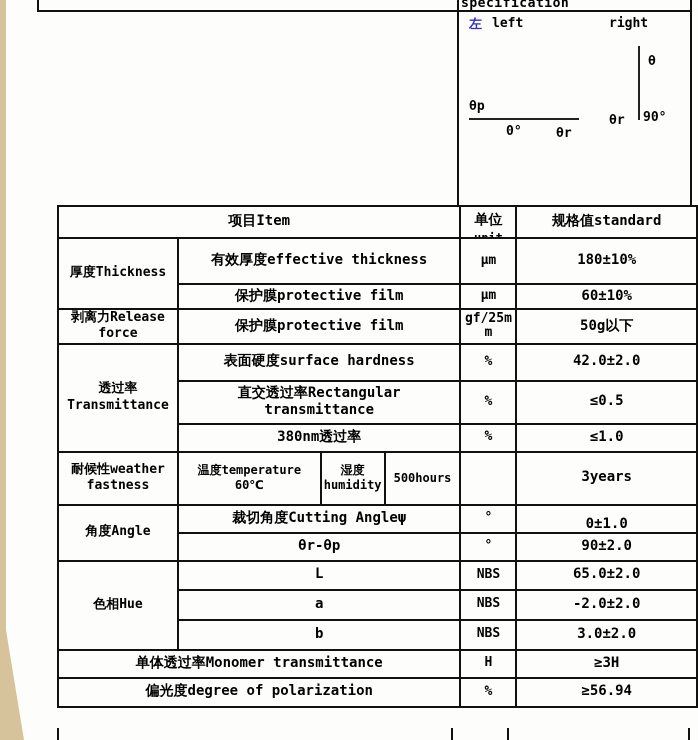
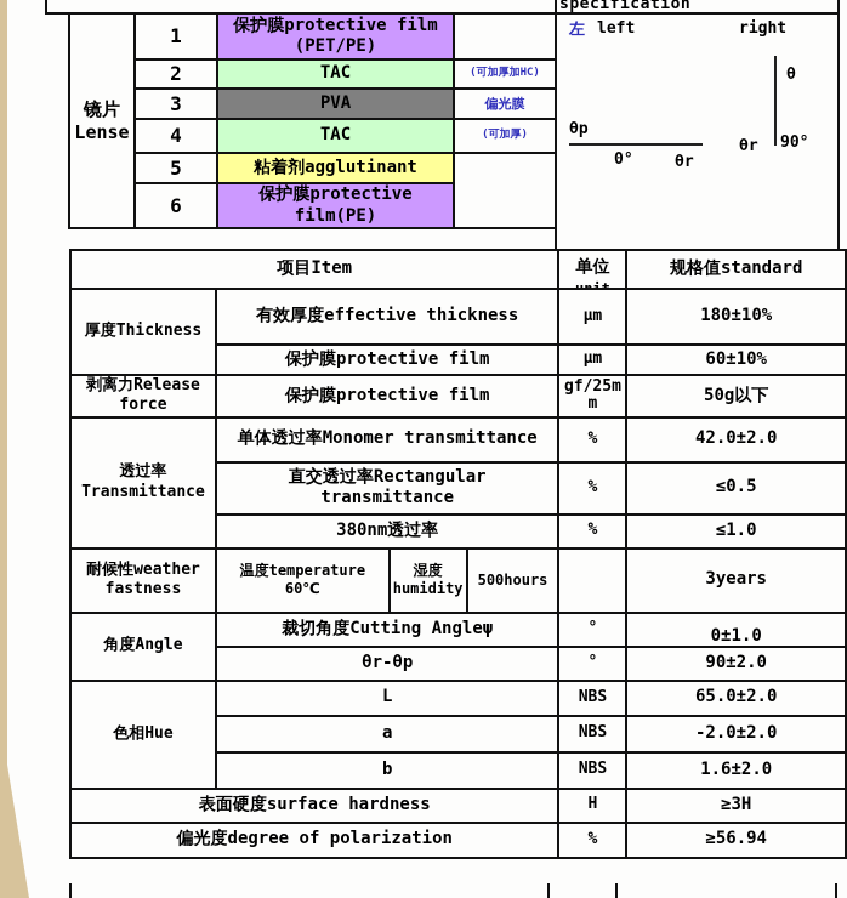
+ 镜片 Lense	1	保护膜protective film (PET/PE)
+ 2	TAC	(可加厚加HC)
+ 3	PVA	偏光膜
+ 4	TAC	(可加厚)
+ 5	粘着剂agglutinant
+ 6	保护膜protective film(PE)
  specification
  左
  left
  right
  θp
  0°
  θr
  θ
  θr
  90°
  项目Item	单位	规格值standard
  厚度Thickness	有效厚度effective thickness	μm	180±10%
  保护膜protective film	μm	60±10%
  剥离力Release force	保护膜protective film	gf/25mm	50g以下
- 透过率Transmittance	表面硬度surface hardness	%	42.0±2.0
+ 透过率Transmittance	单体透过率Monomer transmittance	%	42.0±2.0
  直交透过率Rectangular transmittance	%	≤0.5
  380nm透过率	%	≤1.0
  耐候性weather fastness	温度temperature 60℃	湿度humidity	500hours		3years
  角度Angle	裁切角度Cutting Angleψ	°	0±1.0
  θr-θp	°	90±2.0
  色相Hue	L	NBS	65.0±2.0
  a	NBS	-2.0±2.0
- b	NBS	3.0±2.0
+ b	NBS	1.6±2.0
- 单体透过率Monomer transmittance	H	≥3H
+ 表面硬度surface hardness	H	≥3H
  偏光度degree of polarization	%	≥56.94
